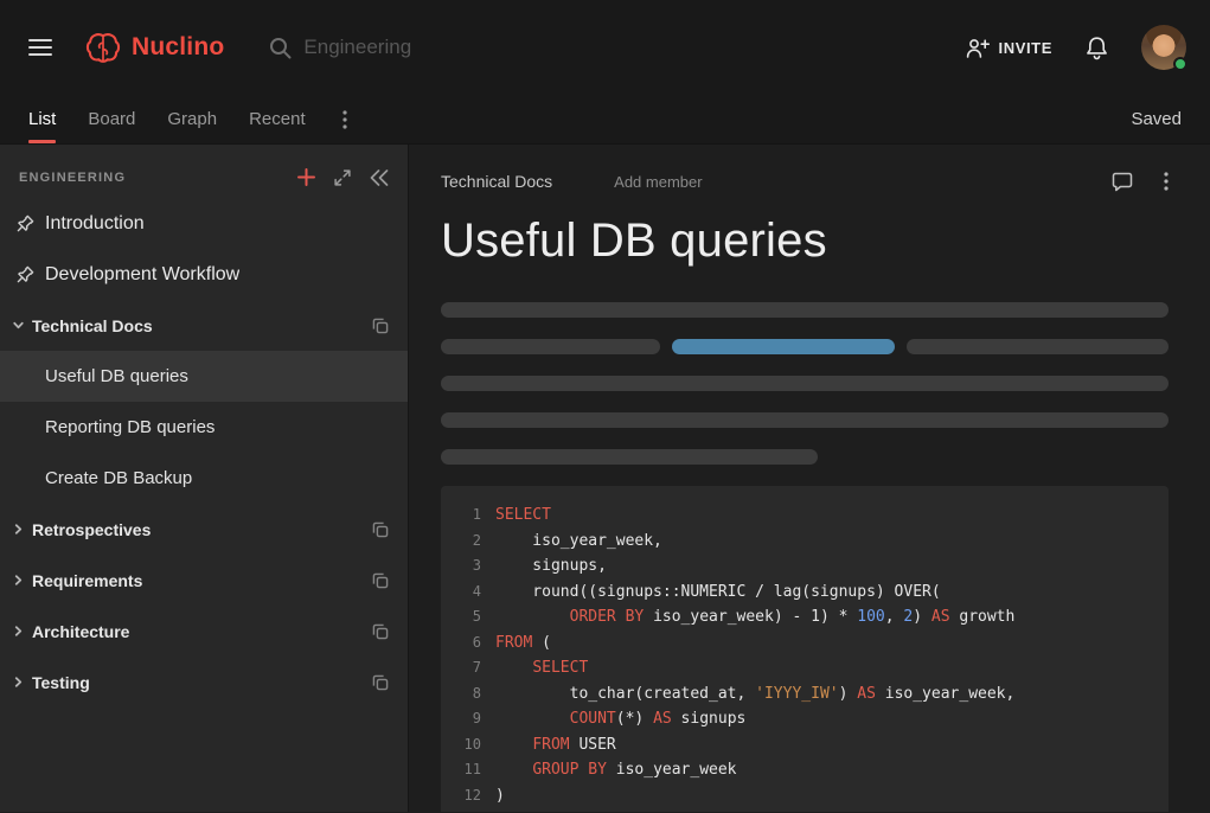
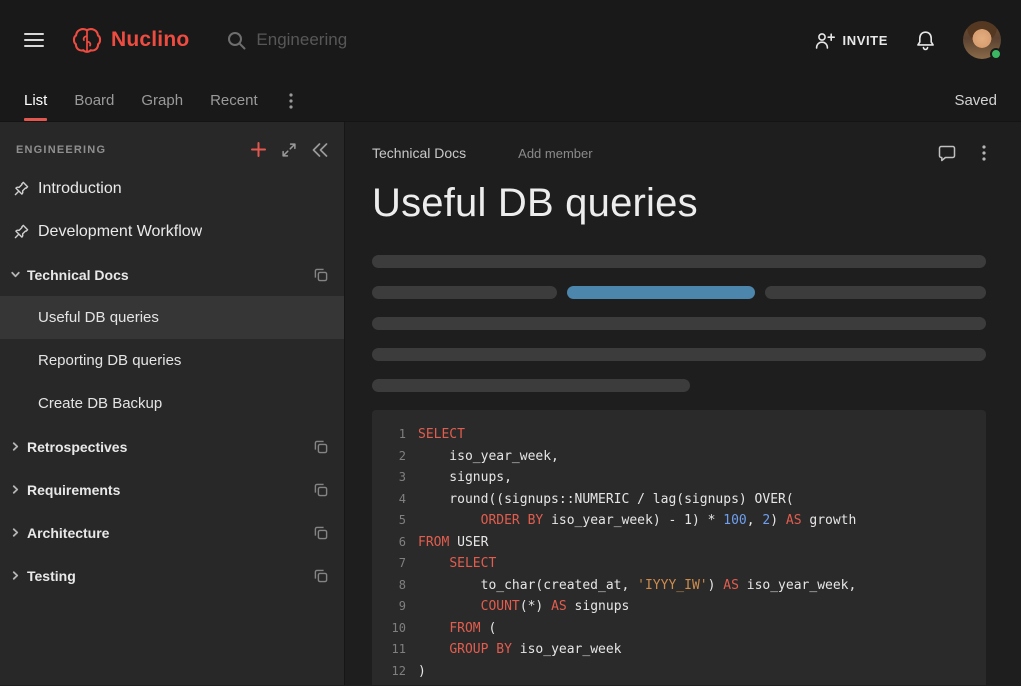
  Nuclino
  Engineering
  INVITE
  List
  Board
  Graph
  Recent
  Saved
  ENGINEERING
  Introduction
  Development Workflow
  Technical Docs
  Useful DB queries
  Reporting DB queries
  Create DB Backup
  Retrospectives
  Requirements
  Architecture
  Testing
  Technical Docs
  Add member
  Useful DB queries
  1
  SELECT
  2
  iso_year_week,
  3
  signups,
  4
  round((signups::NUMERIC / lag(signups) OVER(
  5
  ORDER BY iso_year_week) - 1) * 100, 2) AS growth
  6
- FROM (
+ FROM USER
  7
  SELECT
  8
  to_char(created_at, 'IYYY_IW') AS iso_year_week,
  9
  COUNT(*) AS signups
  10
- FROM USER
+ FROM (
  11
  GROUP BY iso_year_week
  12
  )
